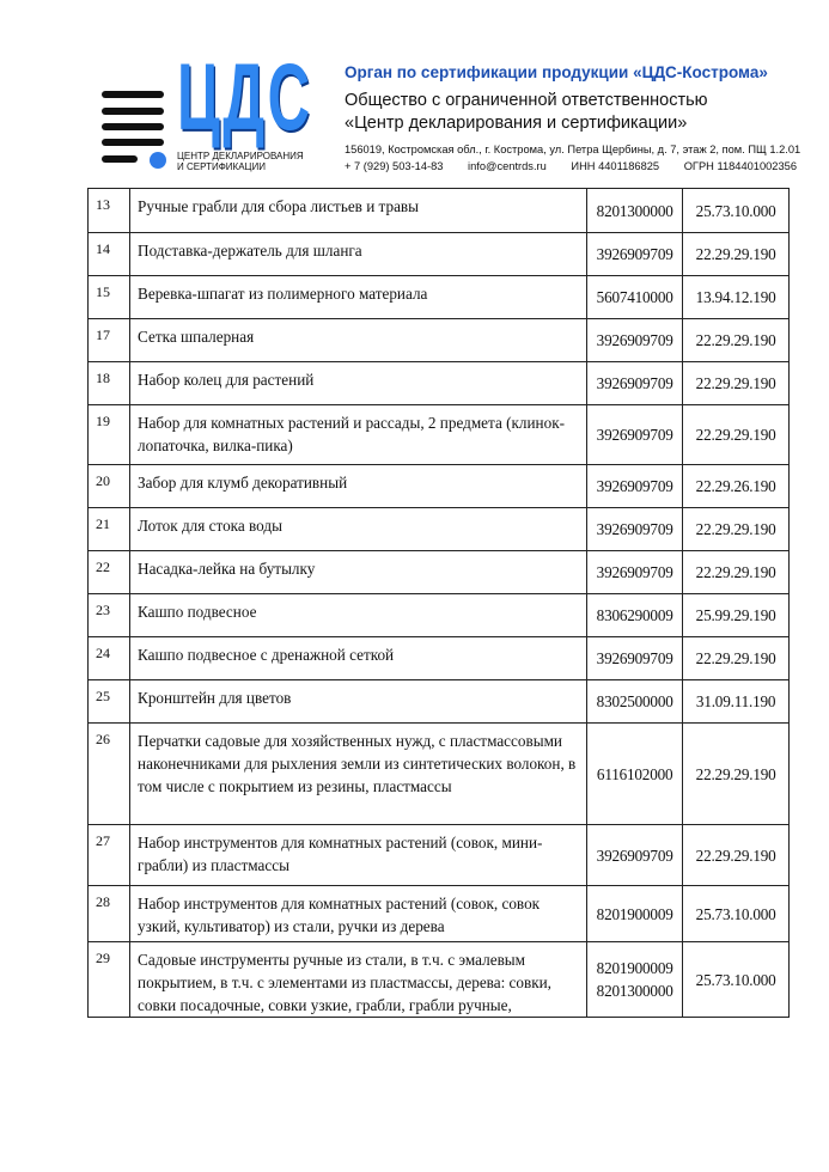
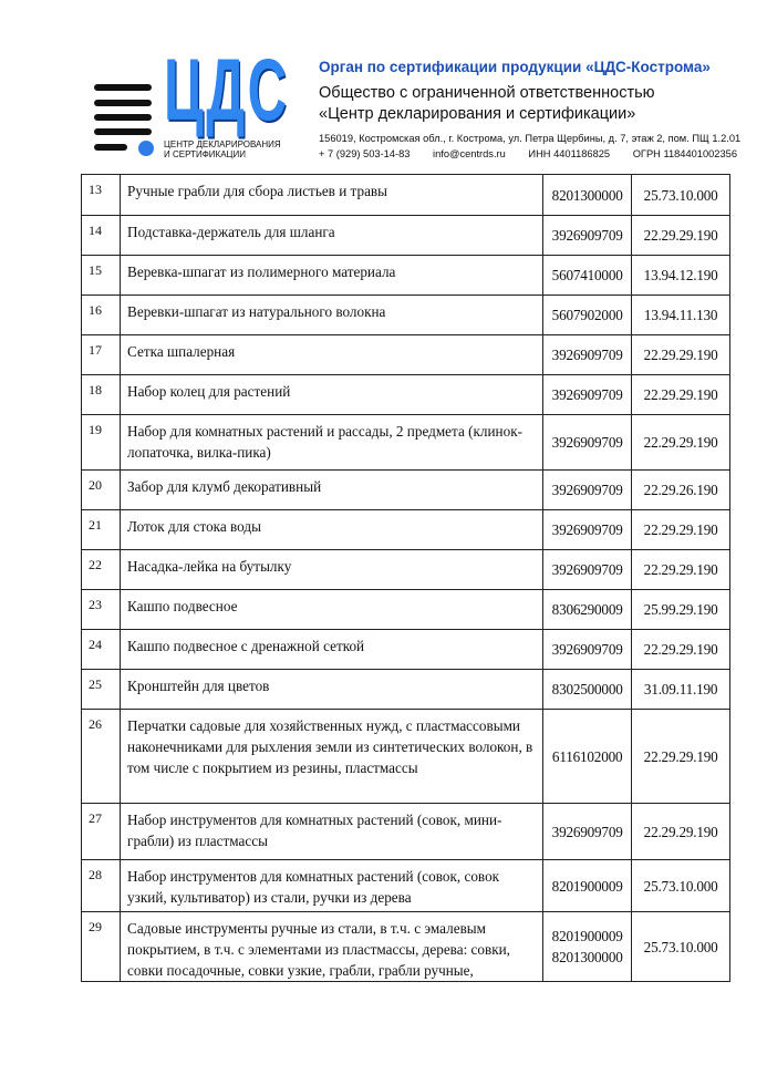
  ЦДС
  ЦЕНТР ДЕКЛАРИРОВАНИЯ
  И СЕРТИФИКАЦИИ
  Орган по сертификации продукции «ЦДС-Кострома»
  Общество с ограниченной ответственностью
  «Центр декларирования и сертификации»
  156019, Костромская обл., г. Кострома, ул. Петра Щербины, д. 7, этаж 2, пом. ПЩ 1.2.01
  + 7 (929) 503-14-83 info@centrds.ru ИНН 4401186825 ОГРН 1184401002356
  13	Ручные грабли для сбора листьев и травы	8201300000	25.73.10.000
  14	Подставка-держатель для шланга	3926909709	22.29.29.190
  15	Веревка-шпагат из полимерного материала	5607410000	13.94.12.190
+ 16	Веревки-шпагат из натурального волокна	5607902000	13.94.11.130
  17	Сетка шпалерная	3926909709	22.29.29.190
  18	Набор колец для растений	3926909709	22.29.29.190
  19	Набор для комнатных растений и рассады, 2 предмета (клинок-лопаточка, вилка-пика)	3926909709	22.29.29.190
  20	Забор для клумб декоративный	3926909709	22.29.26.190
  21	Лоток для стока воды	3926909709	22.29.29.190
  22	Насадка-лейка на бутылку	3926909709	22.29.29.190
  23	Кашпо подвесное	8306290009	25.99.29.190
  24	Кашпо подвесное с дренажной сеткой	3926909709	22.29.29.190
  25	Кронштейн для цветов	8302500000	31.09.11.190
  26	Перчатки садовые для хозяйственных нужд, с пластмассовыми наконечниками для рыхления земли из синтетических волокон, в том числе с покрытием из резины, пластмассы	6116102000	22.29.29.190
  27	Набор инструментов для комнатных растений (совок, мини-грабли) из пластмассы	3926909709	22.29.29.190
  28	Набор инструментов для комнатных растений (совок, совок узкий, культиватор) из стали, ручки из дерева	8201900009	25.73.10.000
  29	Садовые инструменты ручные из стали, в т.ч. с эмалевым покрытием, в т.ч. с элементами из пластмассы, дерева: совки, совки посадочные, совки узкие, грабли, грабли ручные,	82019000098201300000	25.73.10.000
